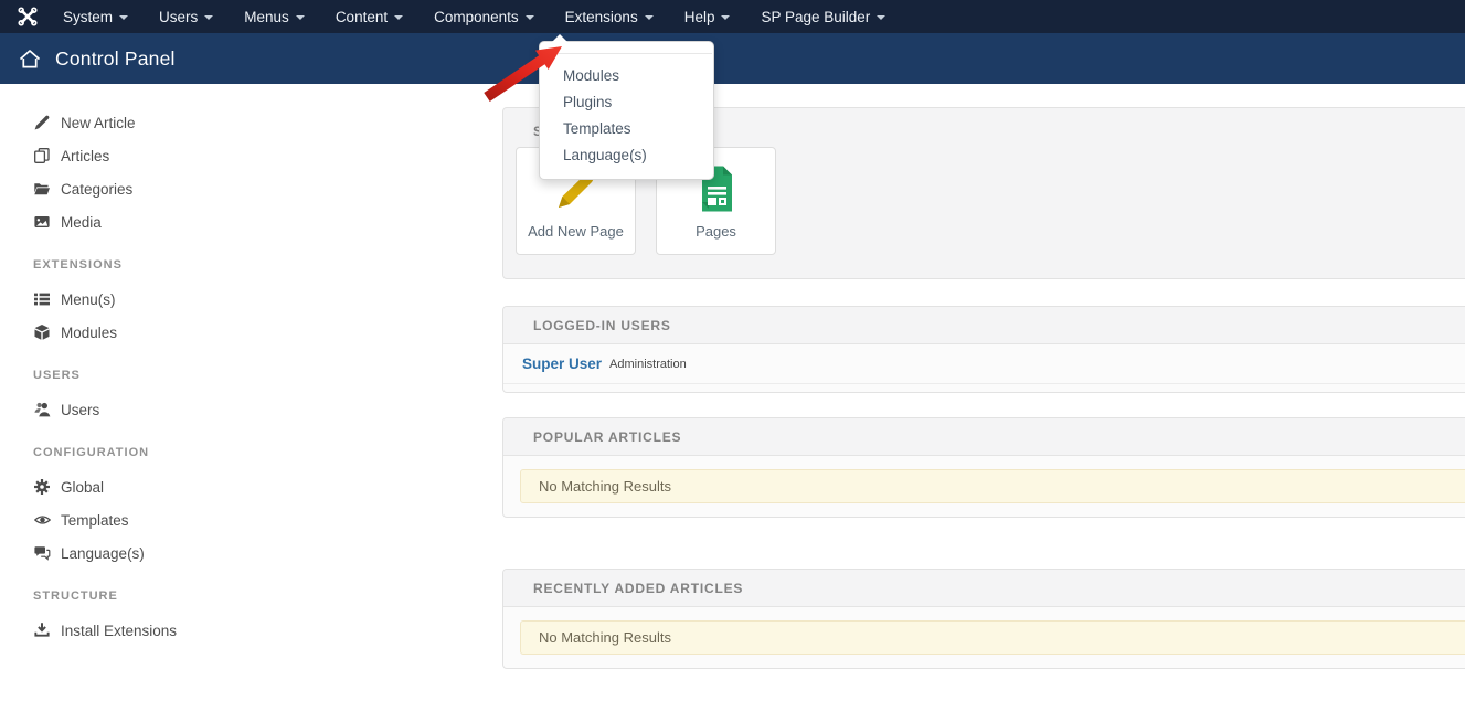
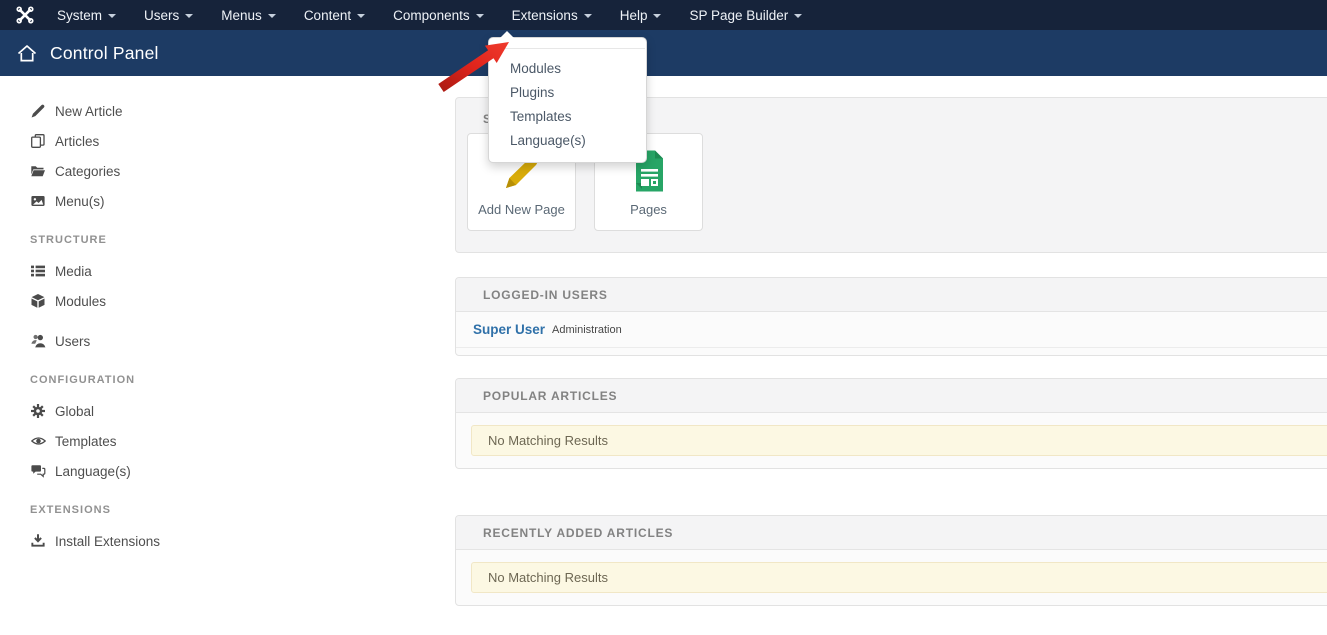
  System
  Users
  Menus
  Content
  Components
  Extensions
  Help
  SP Page Builder
  Control Panel
  New Article
  Articles
  Categories
- Media
+ Menu(s)
- EXTENSIONS
+ STRUCTURE
- Menu(s)
+ Media
  Modules
- USERS
  Users
  CONFIGURATION
  Global
  Templates
  Language(s)
- STRUCTURE
+ EXTENSIONS
  Install Extensions
  Add New Page
  Pages
  LOGGED-IN USERS
  Super User
  Administration
  POPULAR ARTICLES
  No Matching Results
  RECENTLY ADDED ARTICLES
  No Matching Results
  Modules
  Plugins
  Templates
  Language(s)
